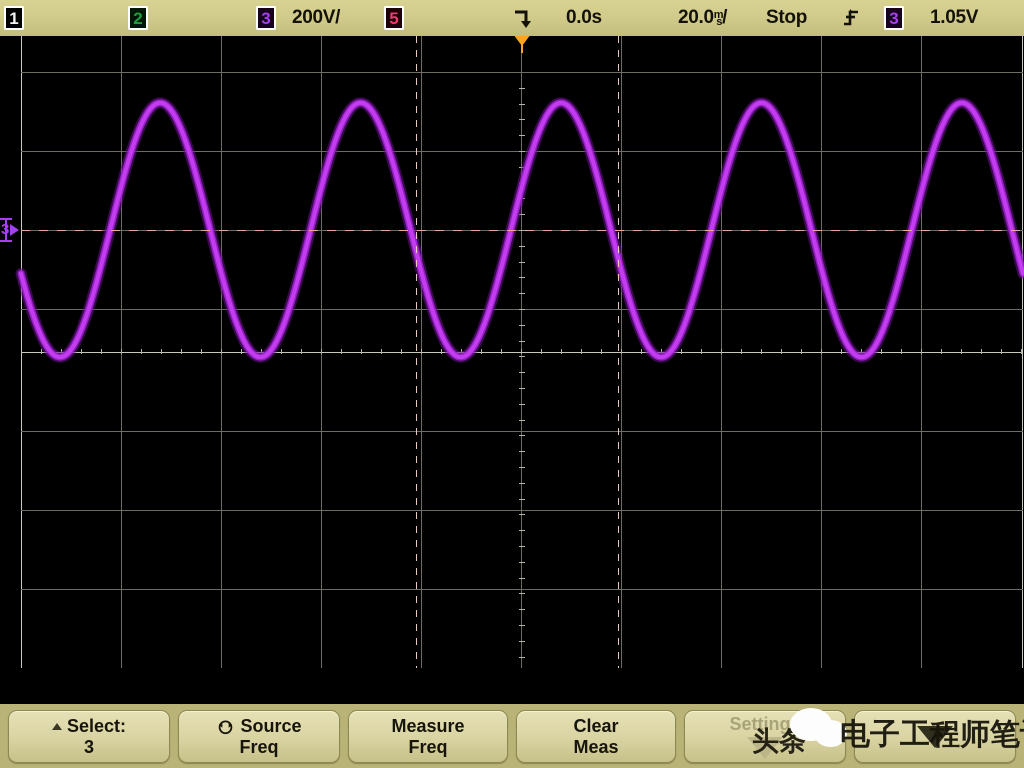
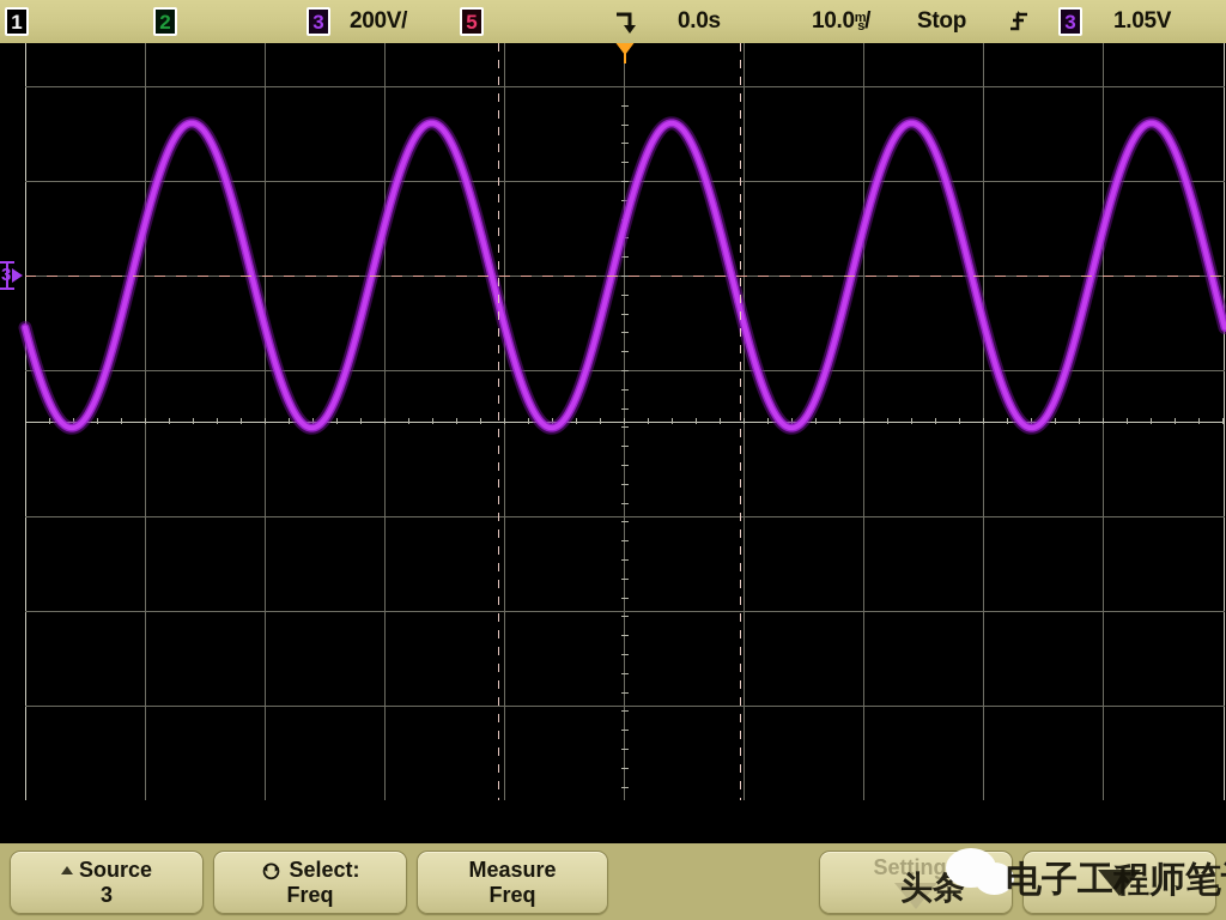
  1
  2
  3
  200V/
  5
  0.0s
- 20.0ms/
+ 10.0ms/
  Stop
  3
  1.05V
- Select:
+ Source
  3
- Source
+ Select:
  Freq
  Measure
  Freq
- Clear
- Meas
  Setting
  头条
  电子工程师笔
